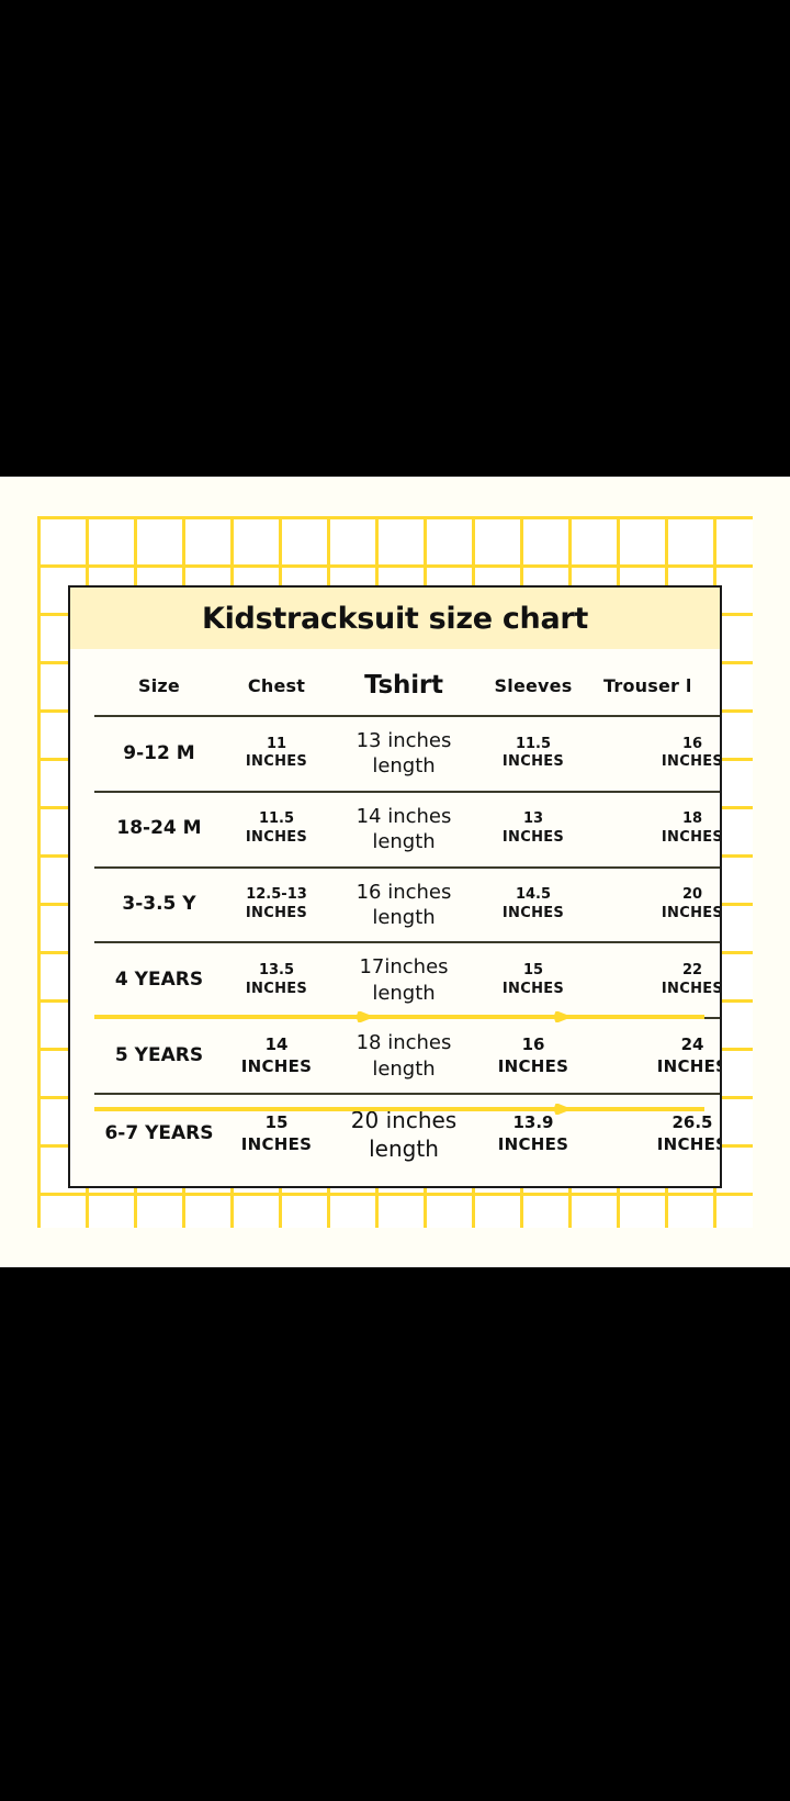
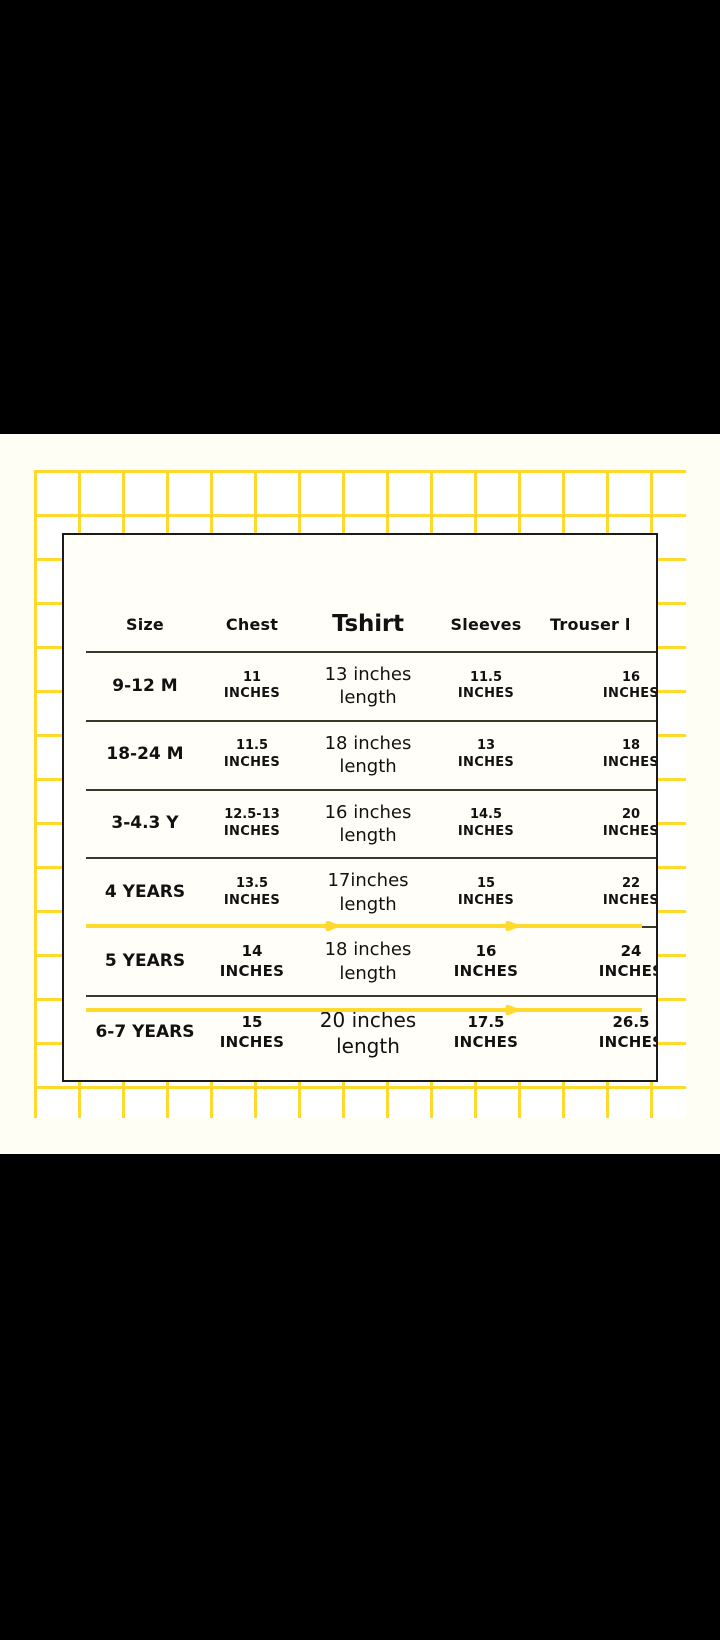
- Kidstracksuit size chart
  Size	Chest	Tshirt	Sleeves	Trouser l
  9-12 M	11 INCHES	13 inches length	11.5 INCHES	16 INCHES
- 18-24 M	11.5 INCHES	14 inches length	13 INCHES	18 INCHES
+ 18-24 M	11.5 INCHES	18 inches length	13 INCHES	18 INCHES
- 3-3.5 Y	12.5-13 INCHES	16 inches length	14.5 INCHES	20 INCHES
+ 3-4.3 Y	12.5-13 INCHES	16 inches length	14.5 INCHES	20 INCHES
  4 YEARS	13.5 INCHES	17inches length	15 INCHES	22 INCHES
  5 YEARS	14 INCHES	18 inches length	16 INCHES	24 INCHE
- 6-7 YEARS	15 INCHES	20 inches length	13.9 INCHES	26.5 INCHE
+ 6-7 YEARS	15 INCHES	20 inches length	17.5 INCHES	26.5 INCHE
